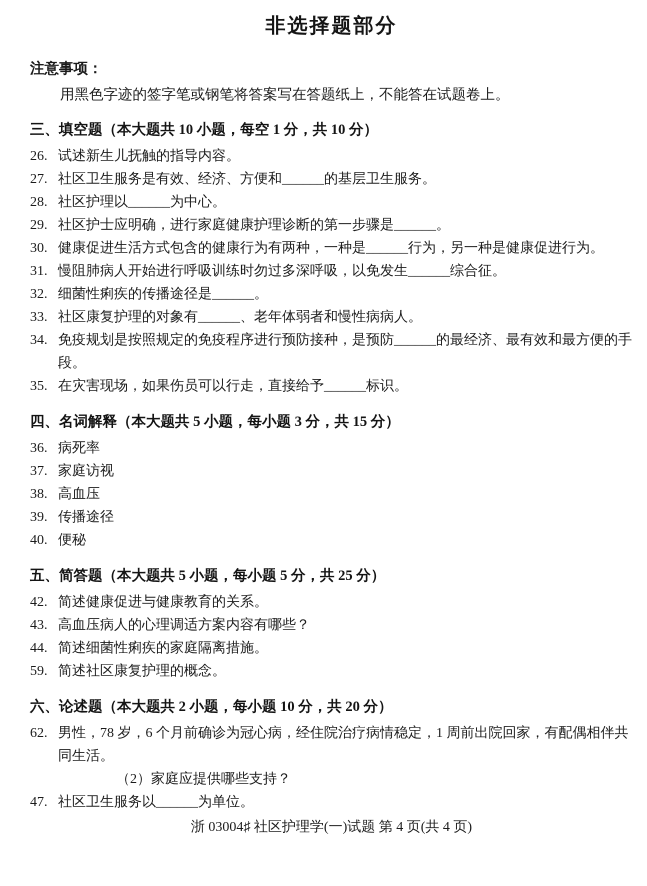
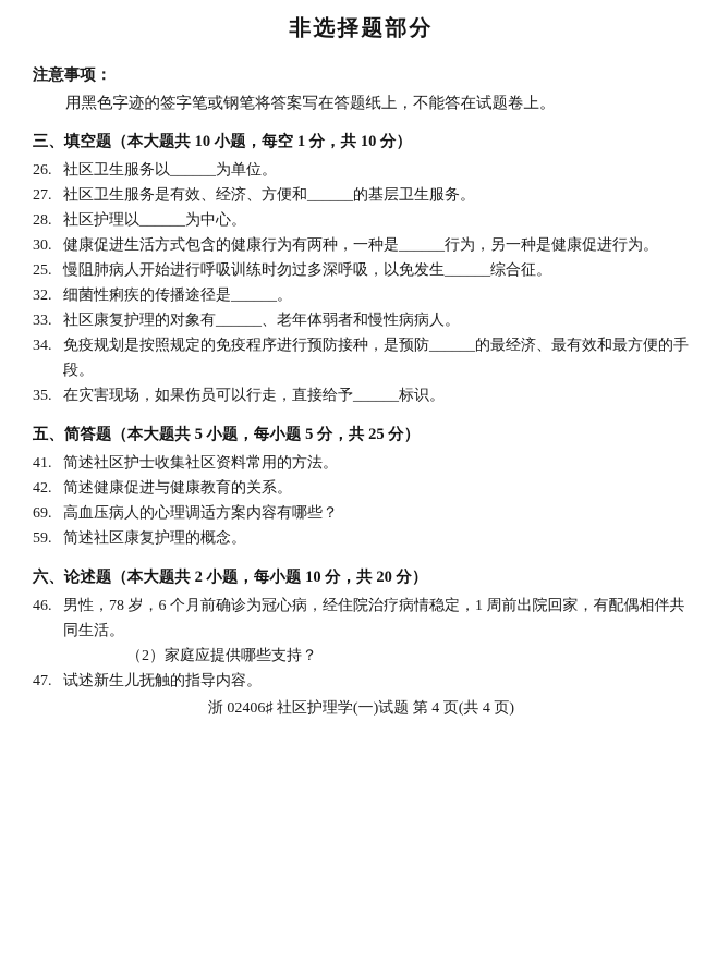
  非选择题部分
  注意事项：
  用黑色字迹的签字笔或钢笔将答案写在答题纸上，不能答在试题卷上。
  三、填空题（本大题共 10 小题，每空 1 分，共 10 分）
  26.
- 试述新生儿抚触的指导内容。
+ 社区卫生服务以______为单位。
  27.
  社区卫生服务是有效、经济、方便和______的基层卫生服务。
  28.
  社区护理以______为中心。
- 29.
- 社区护士应明确，进行家庭健康护理诊断的第一步骤是______。
  30.
  健康促进生活方式包含的健康行为有两种，一种是______行为，另一种是健康促进行为。
- 31.
+ 25.
  慢阻肺病人开始进行呼吸训练时勿过多深呼吸，以免发生______综合征。
  32.
  细菌性痢疾的传播途径是______。
  33.
  社区康复护理的对象有______、老年体弱者和慢性病病人。
  34.
  免疫规划是按照规定的免疫程序进行预防接种，是预防______的最经济、最有效和最方便的手段。
  35.
  在灾害现场，如果伤员可以行走，直接给予______标识。
- 四、名词解释（本大题共 5 小题，每小题 3 分，共 15 分）
- 36.
- 病死率
- 37.
- 家庭访视
- 38.
- 高血压
- 39.
- 传播途径
- 40.
- 便秘
  五、简答题（本大题共 5 小题，每小题 5 分，共 25 分）
+ 41.
+ 简述社区护士收集社区资料常用的方法。
  42.
  简述健康促进与健康教育的关系。
- 43.
+ 69.
  高血压病人的心理调适方案内容有哪些？
- 44.
- 简述细菌性痢疾的家庭隔离措施。
  59.
  简述社区康复护理的概念。
  六、论述题（本大题共 2 小题，每小题 10 分，共 20 分）
- 62.
+ 46.
  男性，78 岁，6 个月前确诊为冠心病，经住院治疗病情稳定，1 周前出院回家，有配偶相伴共同生活。
  （2）家庭应提供哪些支持？
  47.
- 社区卫生服务以______为单位。
+ 试述新生儿抚触的指导内容。
- 浙 03004♯ 社区护理学(一)试题 第 4 页(共 4 页)
+ 浙 02406♯ 社区护理学(一)试题 第 4 页(共 4 页)
